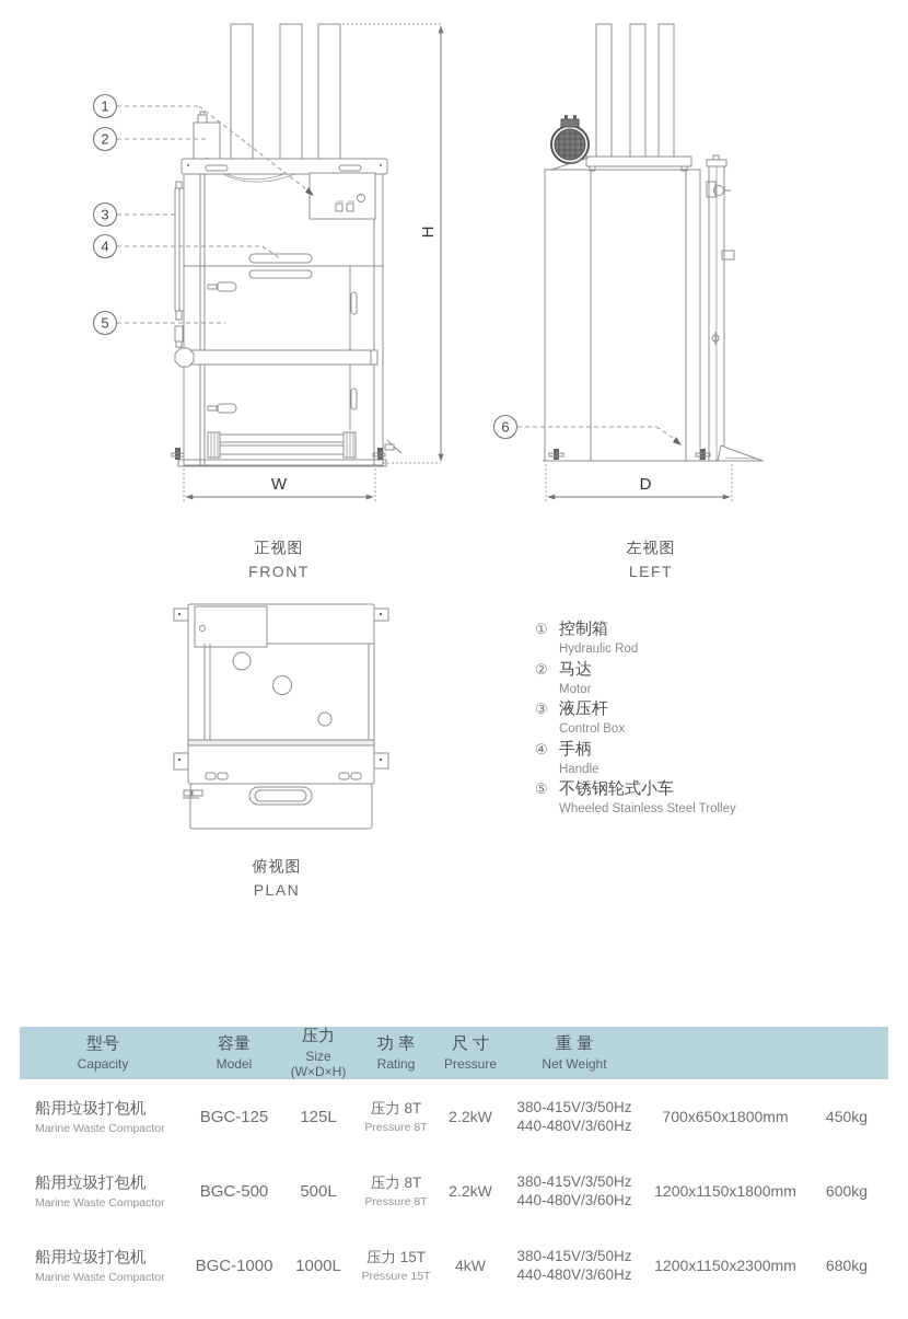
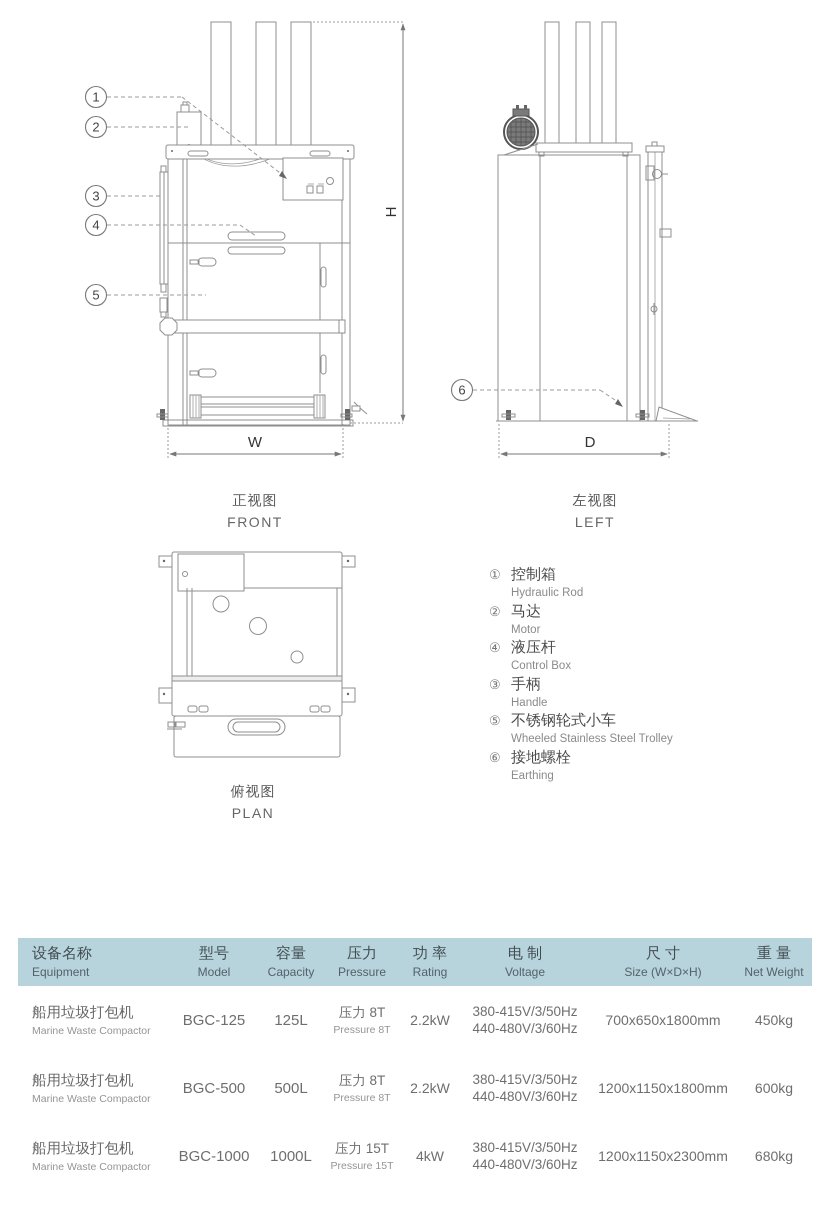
  W
  1
  2
  3
  4
  5
  6
  D
  正视图
  FRONT
  左视图
  LEFT
  俯视图
  PLAN
  ①
  控制箱
  Hydraulic Rod
  ②
  马达
  Motor
- ③
+ ④
  液压杆
  Control Box
- ④
+ ③
  手柄
  Handle
  ⑤
  不锈钢轮式小车
  Wheeled Stainless Steel Trolley
+ ⑥
+ 接地螺栓
+ Earthing
+ 设备名称
+ Equipment
  型号
- Capacity
+ Model
  容量
- Model
+ Capacity
  压力
- Size (W×D×H)
+ Pressure
  功 率
  Rating
+ 电 制
+ Voltage
  尺 寸
- Pressure
+ Size (W×D×H)
  重 量
  Net Weight
  船用垃圾打包机
  Marine Waste Compactor
  BGC-125
  125L
  压力 8T
  Pressure 8T
  2.2kW
  380-415V/3/50Hz
  440-480V/3/60Hz
  700x650x1800mm
  450kg
  船用垃圾打包机
  Marine Waste Compactor
  BGC-500
  500L
  压力 8T
  Pressure 8T
  2.2kW
  380-415V/3/50Hz
  440-480V/3/60Hz
  1200x1150x1800mm
  600kg
  船用垃圾打包机
  Marine Waste Compactor
  BGC-1000
  1000L
  压力 15T
  Pressure 15T
  4kW
  380-415V/3/50Hz
  440-480V/3/60Hz
  1200x1150x2300mm
  680kg
